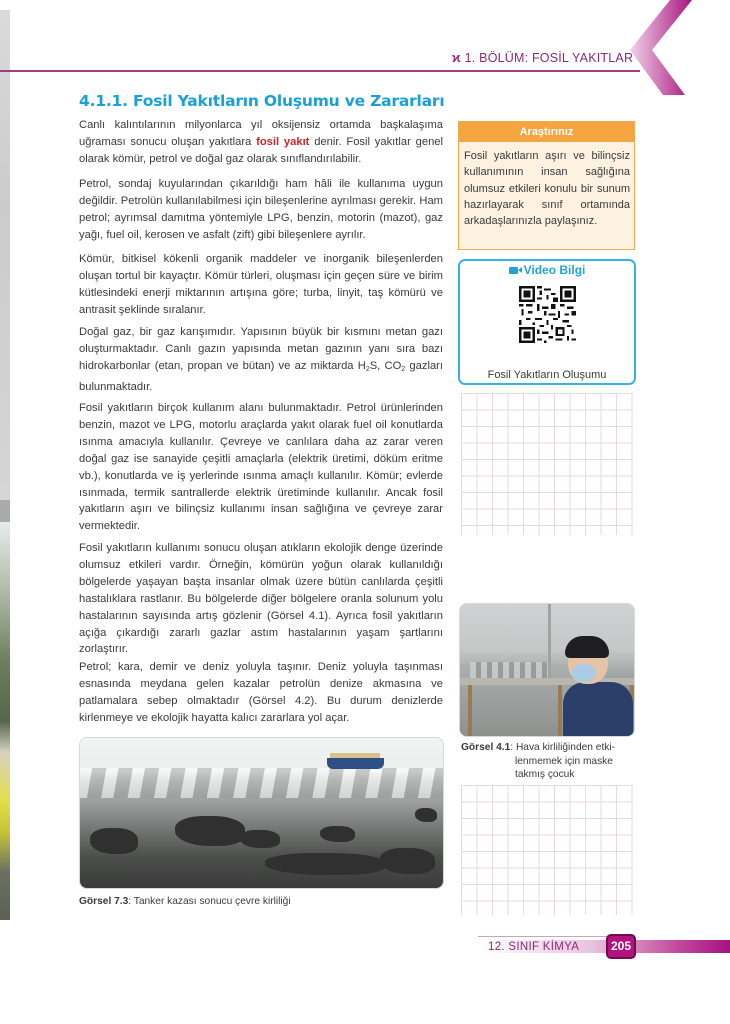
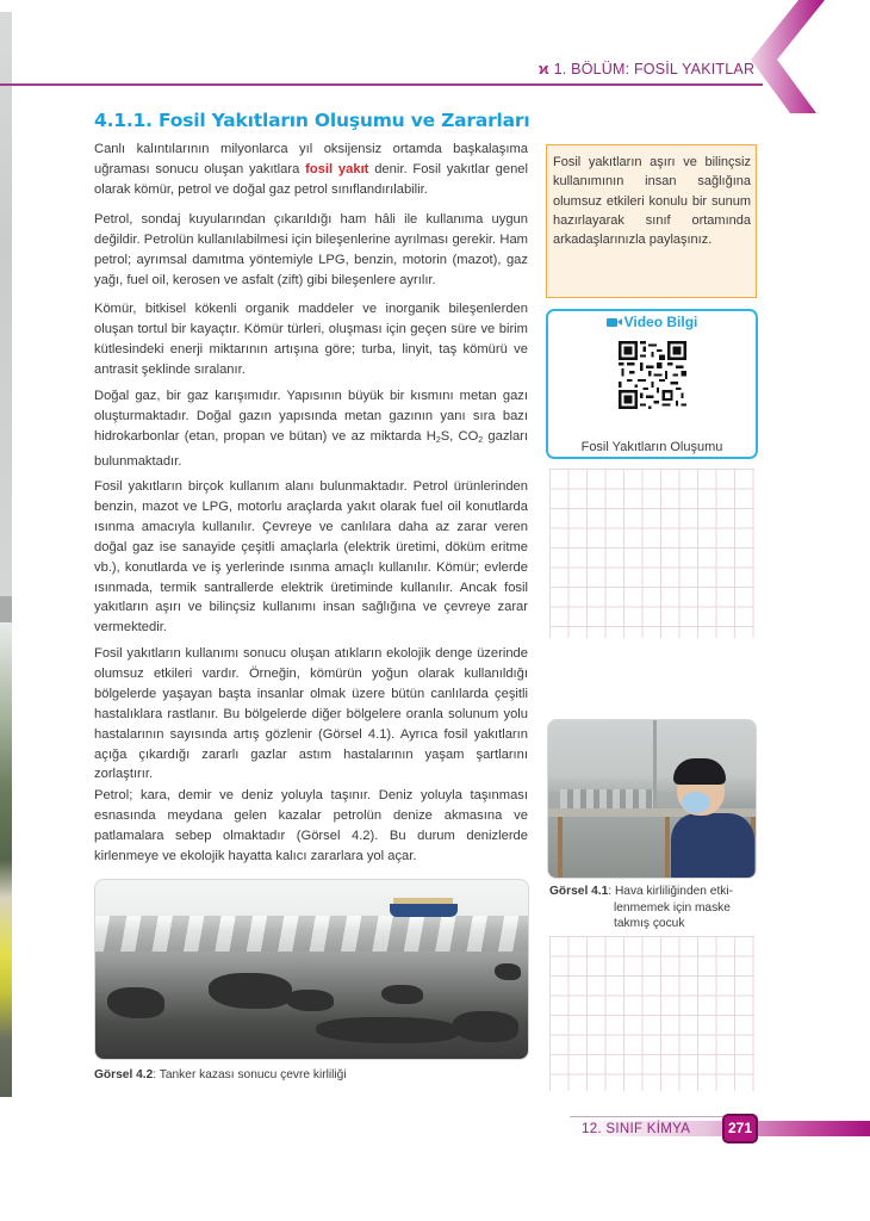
  ϰ 1. BÖLÜM: FOSİL YAKITLAR
  4.1.1. Fosil Yakıtların Oluşumu ve Zararları
- Canlı kalıntılarının milyonlarca yıl oksijensiz ortamda başkalaşıma uğraması sonucu oluşan yakıtlara fosil yakıt denir. Fosil yakıtlar genel olarak kömür, petrol ve doğal gaz olarak sınıflandırılabilir.
+ Canlı kalıntılarının milyonlarca yıl oksijensiz ortamda başkalaşıma uğraması sonucu oluşan yakıtlara fosil yakıt denir. Fosil yakıtlar genel olarak kömür, petrol ve doğal gaz petrol sınıflandırılabilir.
  Petrol, sondaj kuyularından çıkarıldığı ham hâli ile kullanıma uygun değildir. Petrolün kullanılabilmesi için bileşenlerine ayrılması gerekir. Ham petrol; ayrımsal damıtma yöntemiyle LPG, benzin, motorin (mazot), gaz yağı, fuel oil, kerosen ve asfalt (zift) gibi bileşenlere ayrılır.
  Kömür, bitkisel kökenli organik maddeler ve inorganik bileşenlerden oluşan tortul bir kayaçtır. Kömür türleri, oluşması için geçen süre ve birim kütlesindeki enerji miktarının artışına göre; turba, linyit, taş kömürü ve antrasit şeklinde sıralanır.
- Doğal gaz, bir gaz karışımıdır. Yapısının büyük bir kısmını metan gazı oluşturmaktadır. Canlı gazın yapısında metan gazının yanı sıra bazı hidrokarbonlar (etan, propan ve bütan) ve az miktarda H S, CO gazları bulunmaktadır.
+ Doğal gaz, bir gaz karışımıdır. Yapısının büyük bir kısmını metan gazı oluşturmaktadır. Doğal gazın yapısında metan gazının yanı sıra bazı hidrokarbonlar (etan, propan ve bütan) ve az miktarda H S, CO gazları bulunmaktadır.
  Fosil yakıtların birçok kullanım alanı bulunmaktadır. Petrol ürünlerinden benzin, mazot ve LPG, motorlu araçlarda yakıt olarak fuel oil konutlarda ısınma amacıyla kullanılır. Çevreye ve canlılara daha az zarar veren doğal gaz ise sanayide çeşitli amaçlarla (elektrik üretimi, döküm eritme vb.), konutlarda ve iş yerlerinde ısınma amaçlı kullanılır. Kömür; evlerde ısınmada, termik santrallerde elektrik üretiminde kullanılır. Ancak fosil yakıtların aşırı ve bilinçsiz kullanımı insan sağlığına ve çevreye zarar vermektedir.
  Fosil yakıtların kullanımı sonucu oluşan atıkların ekolojik denge üzerinde olumsuz etkileri vardır. Örneğin, kömürün yoğun olarak kullanıldığı bölgelerde yaşayan başta insanlar olmak üzere bütün canlılarda çeşitli hastalıklara rastlanır. Bu bölgelerde diğer bölgelere oranla solunum yolu hastalarının sayısında artış gözlenir (Görsel 4.1). Ayrıca fosil yakıtların açığa çıkardığı zararlı gazlar astım hastalarının yaşam şartlarını zorlaştırır.
  Petrol; kara, demir ve deniz yoluyla taşınır. Deniz yoluyla taşınması esnasında meydana gelen kazalar petrolün denize akmasına ve patlamalara sebep olmaktadır (Görsel 4.2). Bu durum denizlerde kirlenmeye ve ekolojik hayatta kalıcı zararlara yol açar.
- Araştırınız
  Fosil yakıtların aşırı ve bilinçsiz kullanımının insan sağlığına olumsuz etkileri konulu bir sunum hazırlayarak sınıf ortamında arkadaşlarınızla paylaşınız.
  Video Bilgi
  Fosil Yakıtların Oluşumu
  Görsel 4.1: Hava kirliliğinden etki-
  lenmemek için maske takmış çocuk
- Görsel 7.3: Tanker kazası sonucu çevre kirliliği
+ Görsel 4.2: Tanker kazası sonucu çevre kirliliği
  12. SINIF KİMYA
- 205
+ 271
